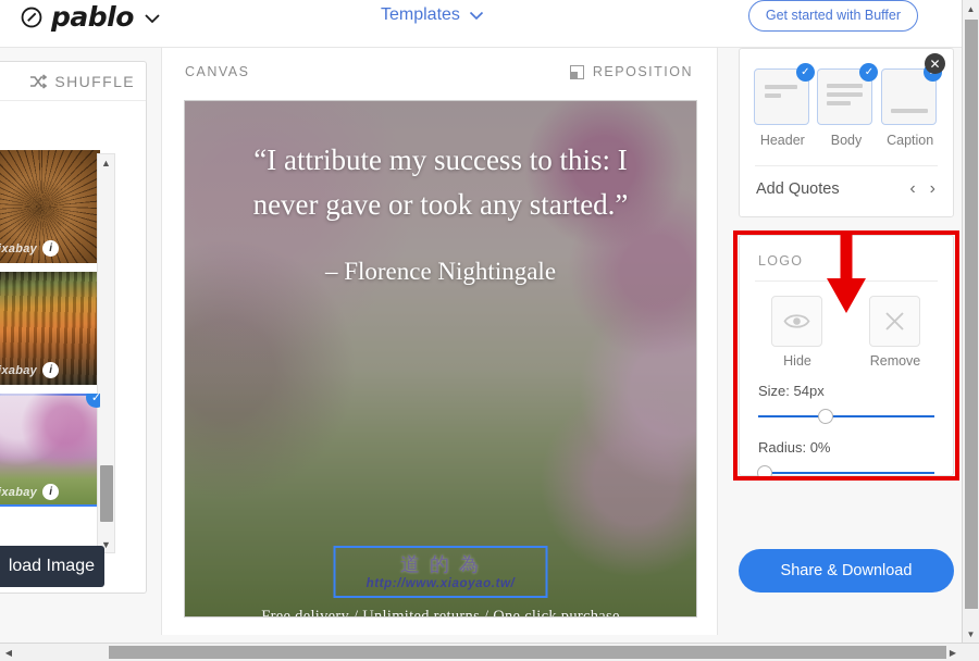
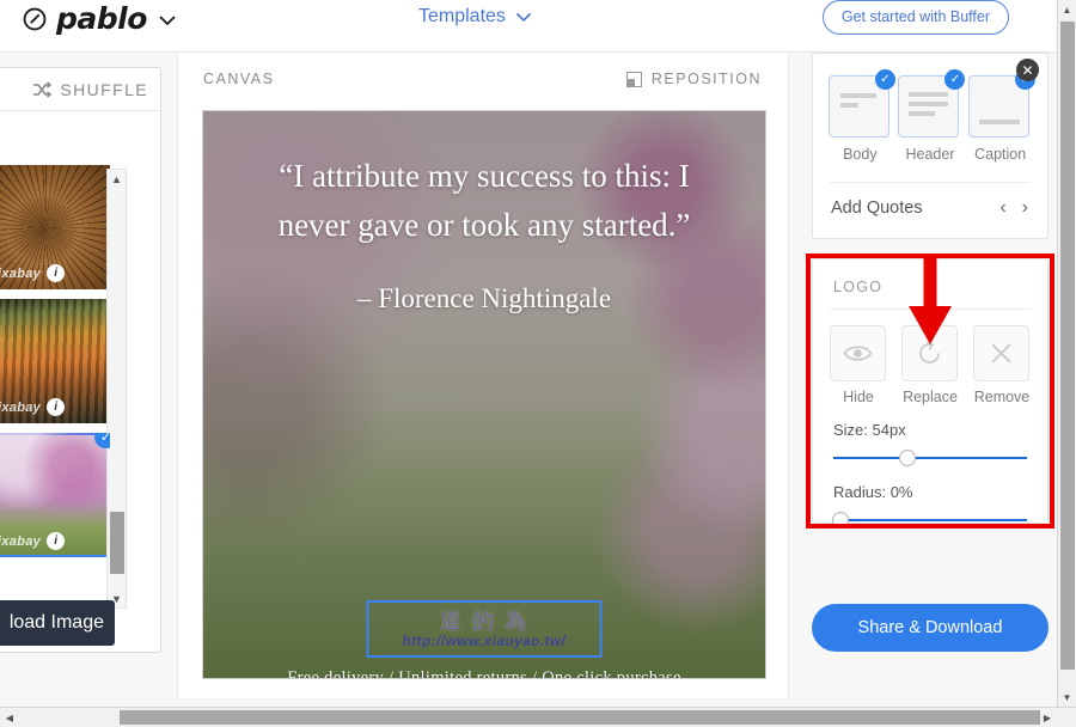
  pablo
  Templates
  Get started with Buffer
  SHUFFLE
  xabay
  i
  xabay
  i
  ✓
  xabay
  i
  ▲
  ▼
  load Image
  CANVAS
  REPOSITION
  “I attribute my success to this: I never gave or took any started.”
  – Florence Nightingale
  道 的 為
  http://www.xiaoyao.tw/
  ✓
- Header
+ Body
  ✓
- Body
+ Header
  Caption
  Add Quotes
  ‹
  ›
  LOGO
  Hide
+ Replace
  Remove
  Size: 54px
  Radius: 0%
  Share & Download
  ▲
  ▼
  ◀
  ▶
  ✕
